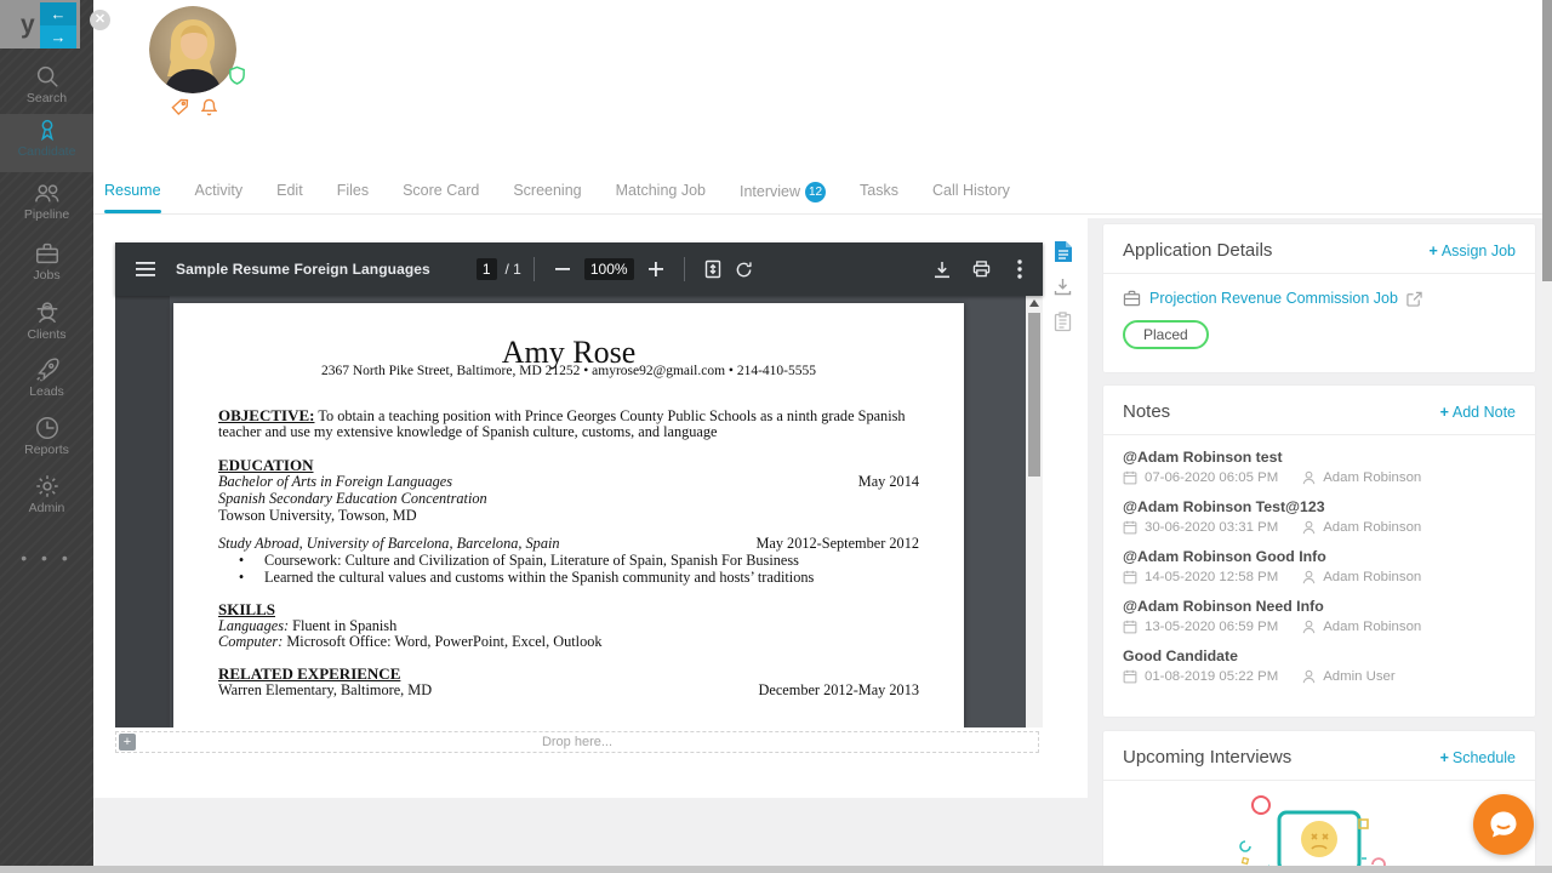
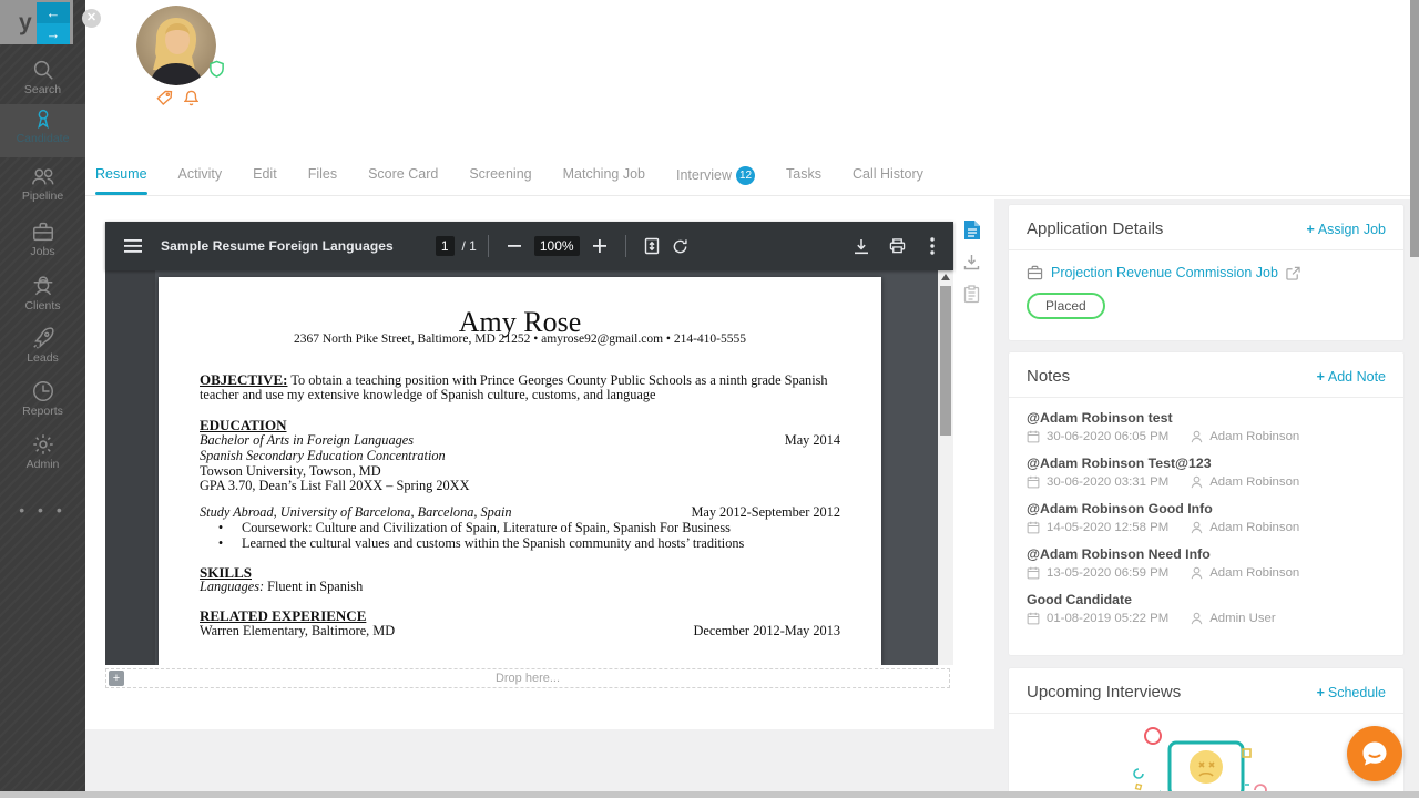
  y
  Search
  Candidate
  Pipeline
  Jobs
  Clients
  Leads
  Reports
  Admin
  • • •
  ←
  →
  ✕
  Resume
  Activity
  Edit
  Files
  Score Card
  Screening
  Matching Job
  Interview 12
  Tasks
  Call History
  Sample Resume Foreign Languages
  1
  / 1
  100%
  Amy Rose
  2367 North Pike Street, Baltimore, MD 21252 • amyrose92@gmail.com • 214-410-5555
  OBJECTIVE: To obtain a teaching position with Prince Georges County Public Schools as a ninth grade Spanish teacher and use my extensive knowledge of Spanish culture, customs, and language
  EDUCATION
  Bachelor of Arts in Foreign Languages
  May 2014
  Spanish Secondary Education Concentration
  Towson University, Towson, MD
+ GPA 3.70, Dean’s List Fall 20XX – Spring 20XX
  Study Abroad, University of Barcelona, Barcelona, Spain
  May 2012-September 2012
  •
  Coursework: Culture and Civilization of Spain, Literature of Spain, Spanish For Business
  •
  Learned the cultural values and customs within the Spanish community and hosts’ traditions
  SKILLS
  Languages: Fluent in Spanish
- Computer: Microsoft Office: Word, PowerPoint, Excel, Outlook
  RELATED EXPERIENCE
  Warren Elementary, Baltimore, MD
  December 2012-May 2013
  Drop here...
  +
  Application Details
  + Assign Job
  Projection Revenue Commission Job
  Placed
  Notes
  + Add Note
  @Adam Robinson test
- 07-06-2020 06:05 PM
+ 30-06-2020 06:05 PM
  Adam Robinson
  @Adam Robinson Test@123
  30-06-2020 03:31 PM
  Adam Robinson
  @Adam Robinson Good Info
  14-05-2020 12:58 PM
  Adam Robinson
  @Adam Robinson Need Info
  13-05-2020 06:59 PM
  Adam Robinson
  Good Candidate
  01-08-2019 05:22 PM
  Admin User
  Upcoming Interviews
  + Schedule
